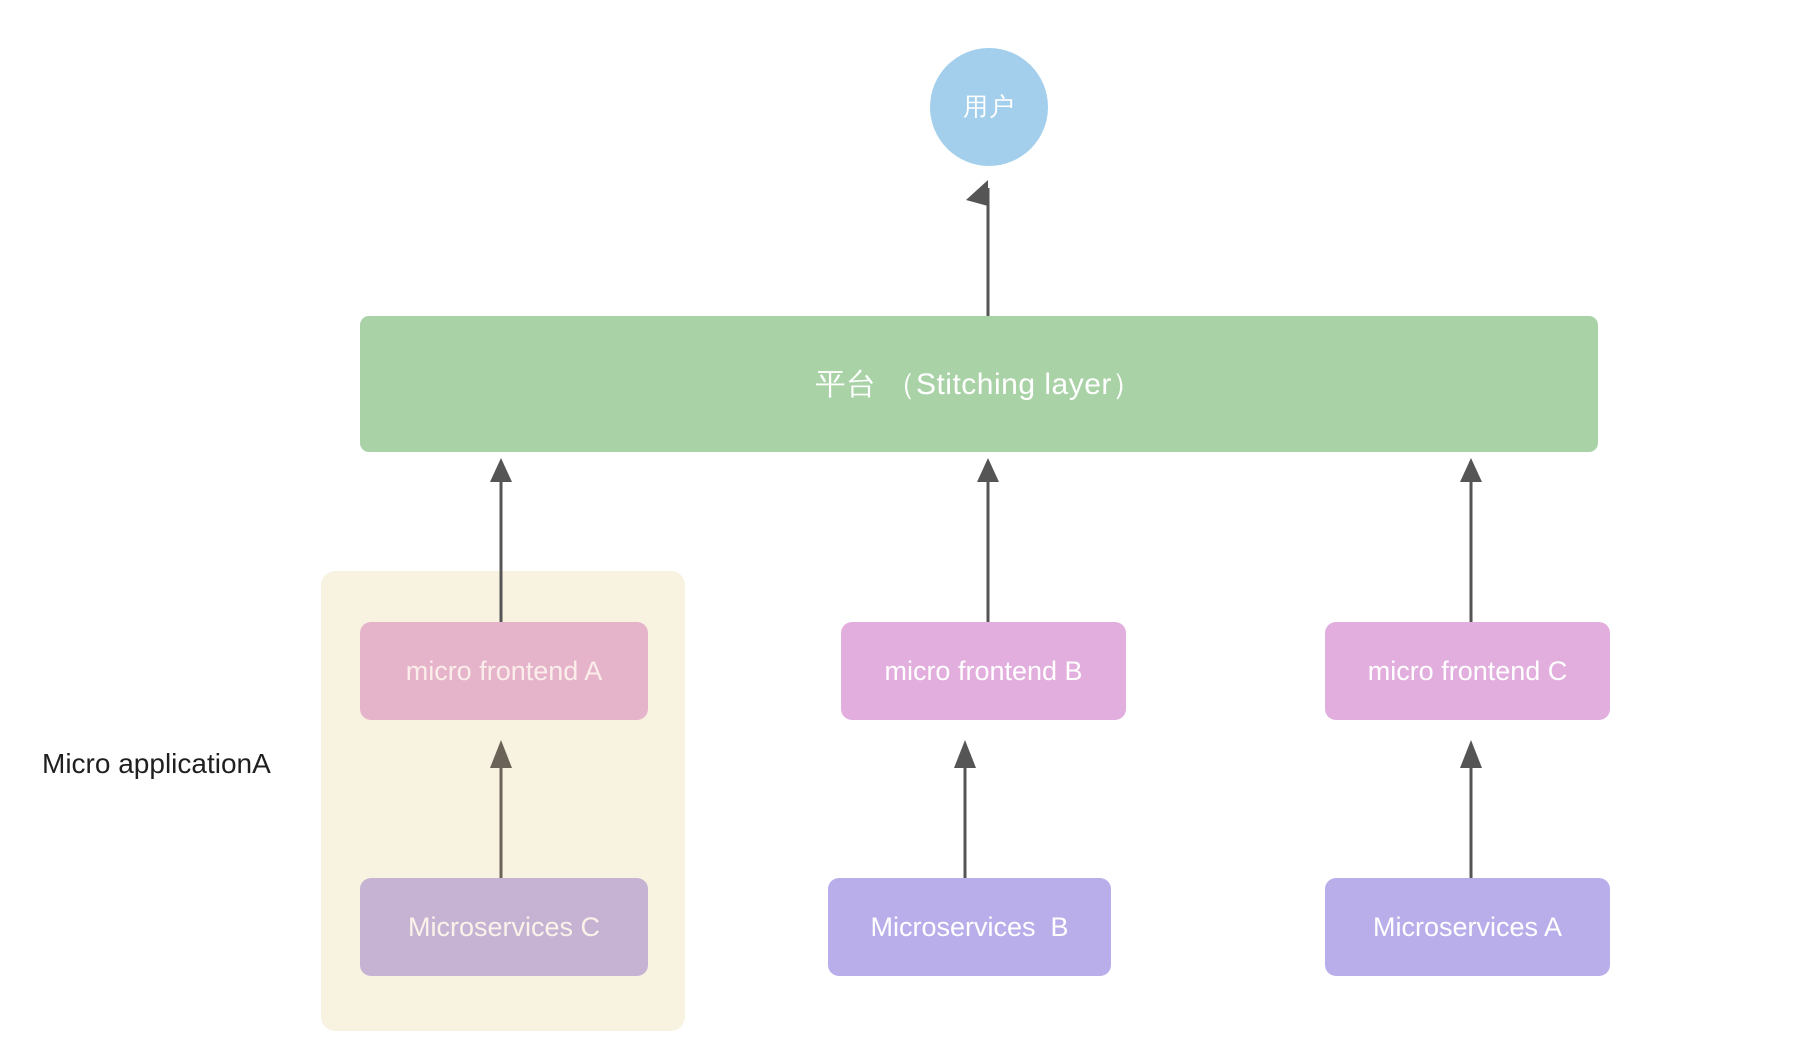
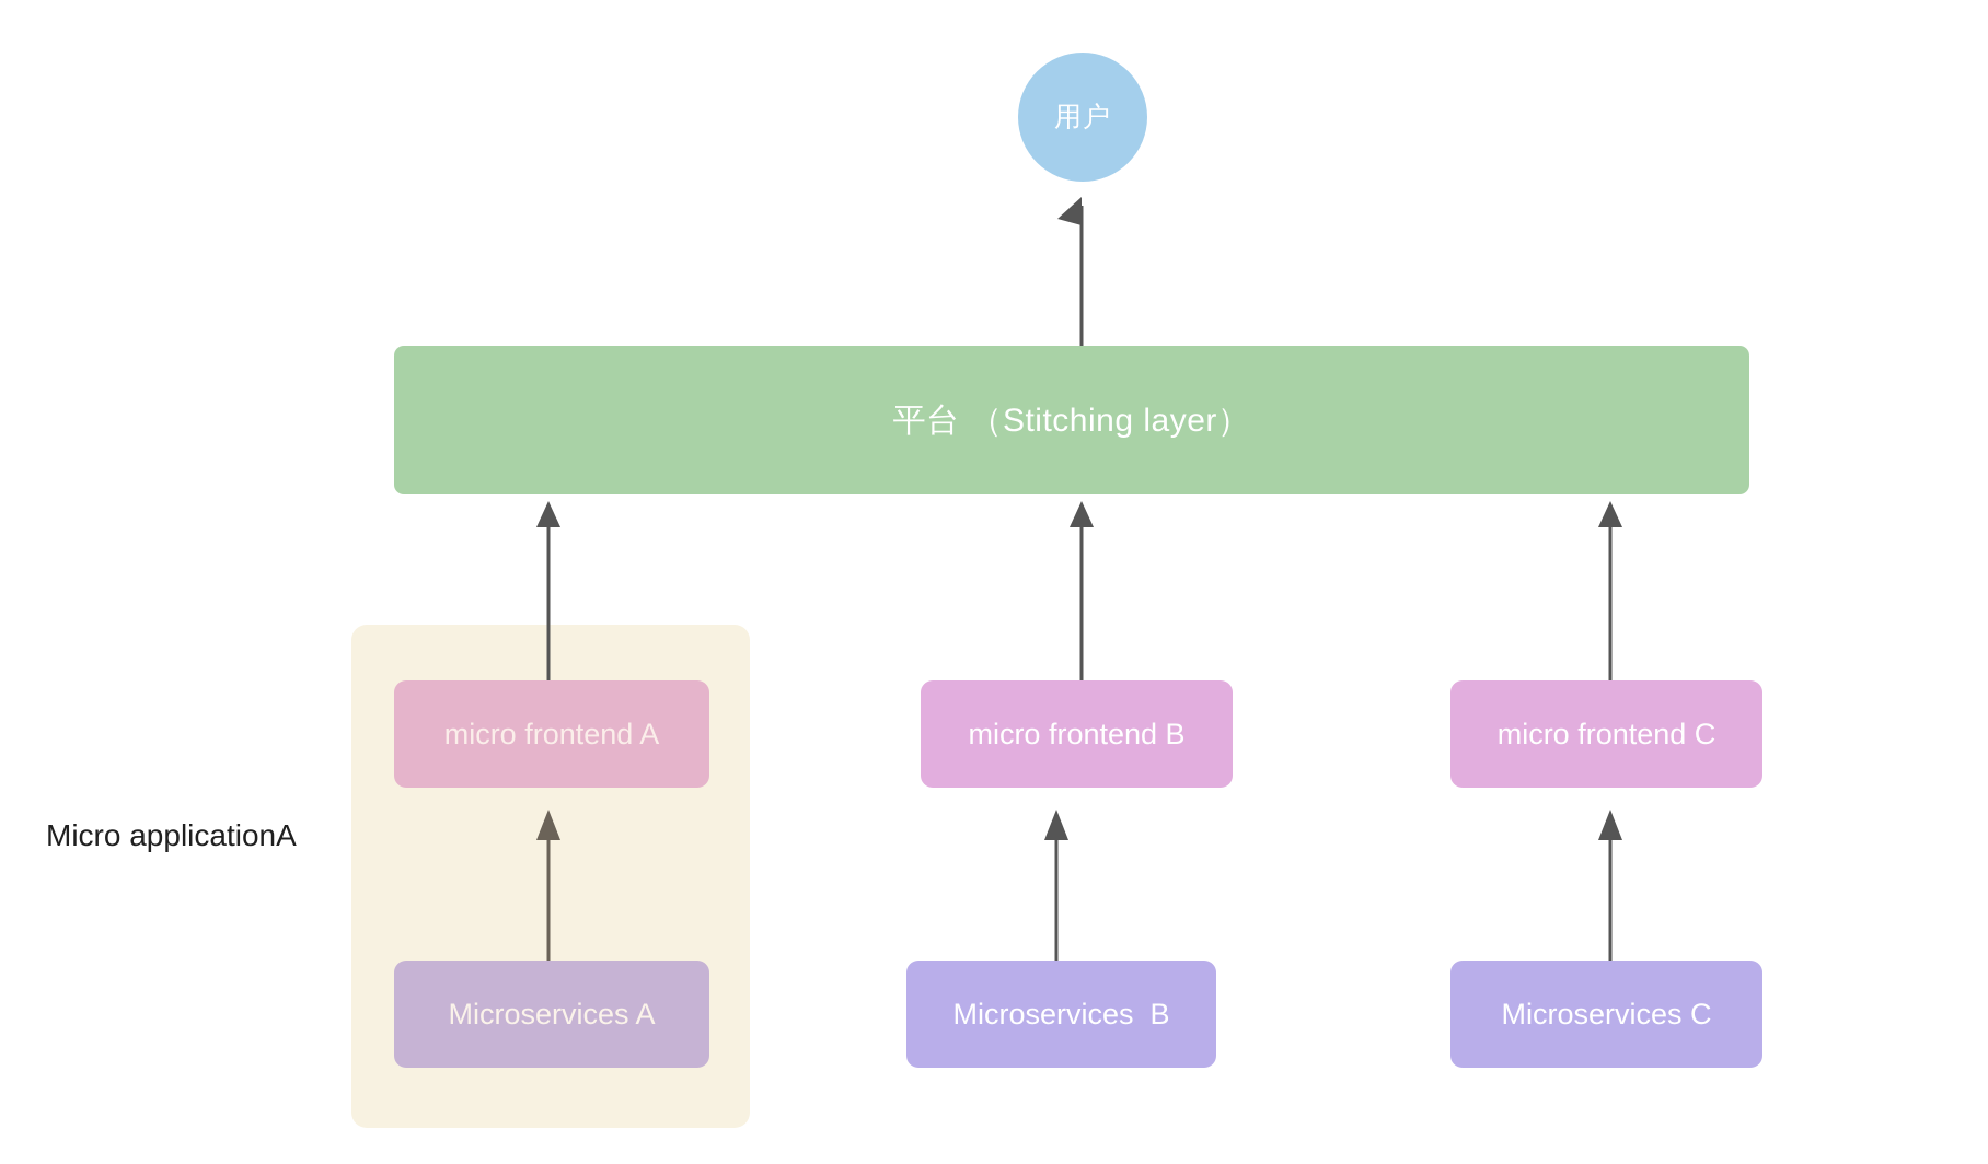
  Micro applicationA
  用户
  平台 （Stitching layer）
  micro frontend A
  micro frontend B
  micro frontend C
- Microservices C
+ Microservices A
  Microservices B
- Microservices A
+ Microservices C
